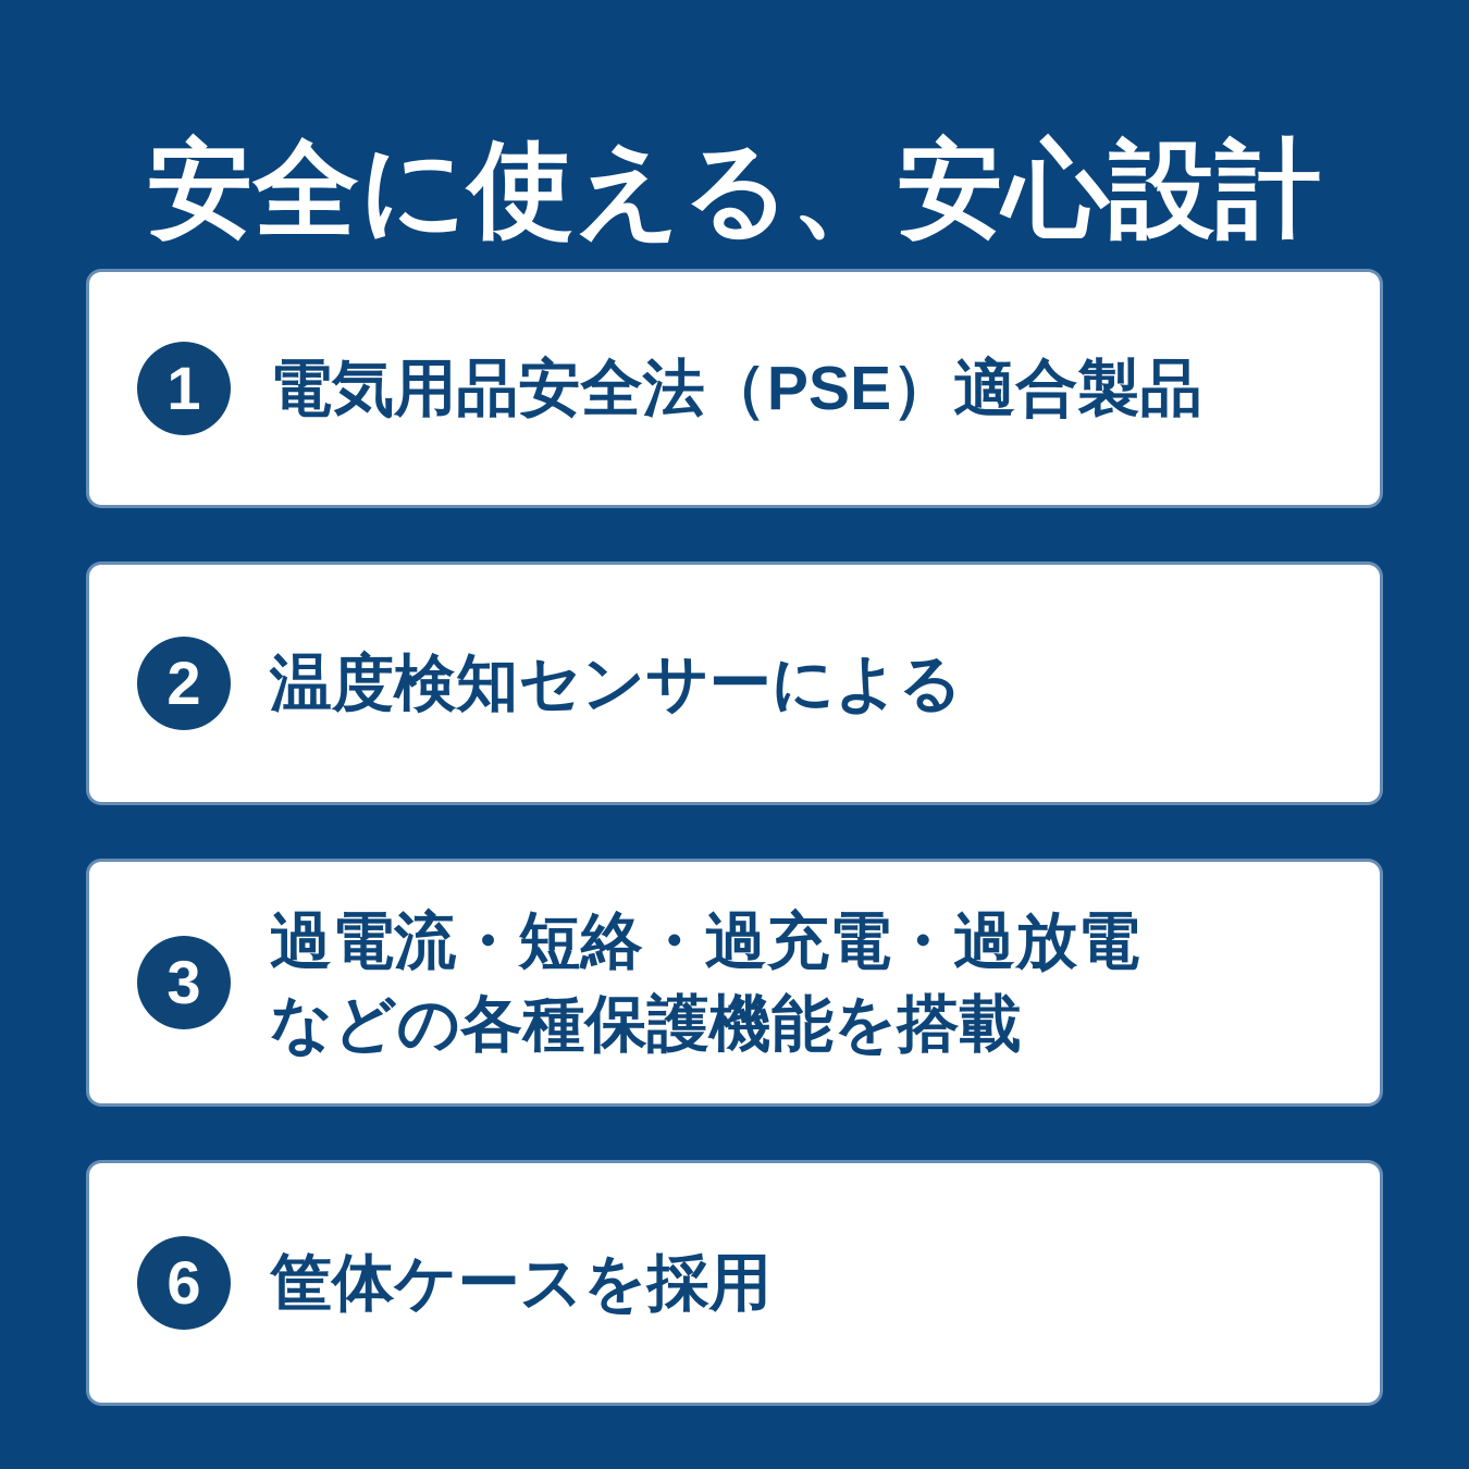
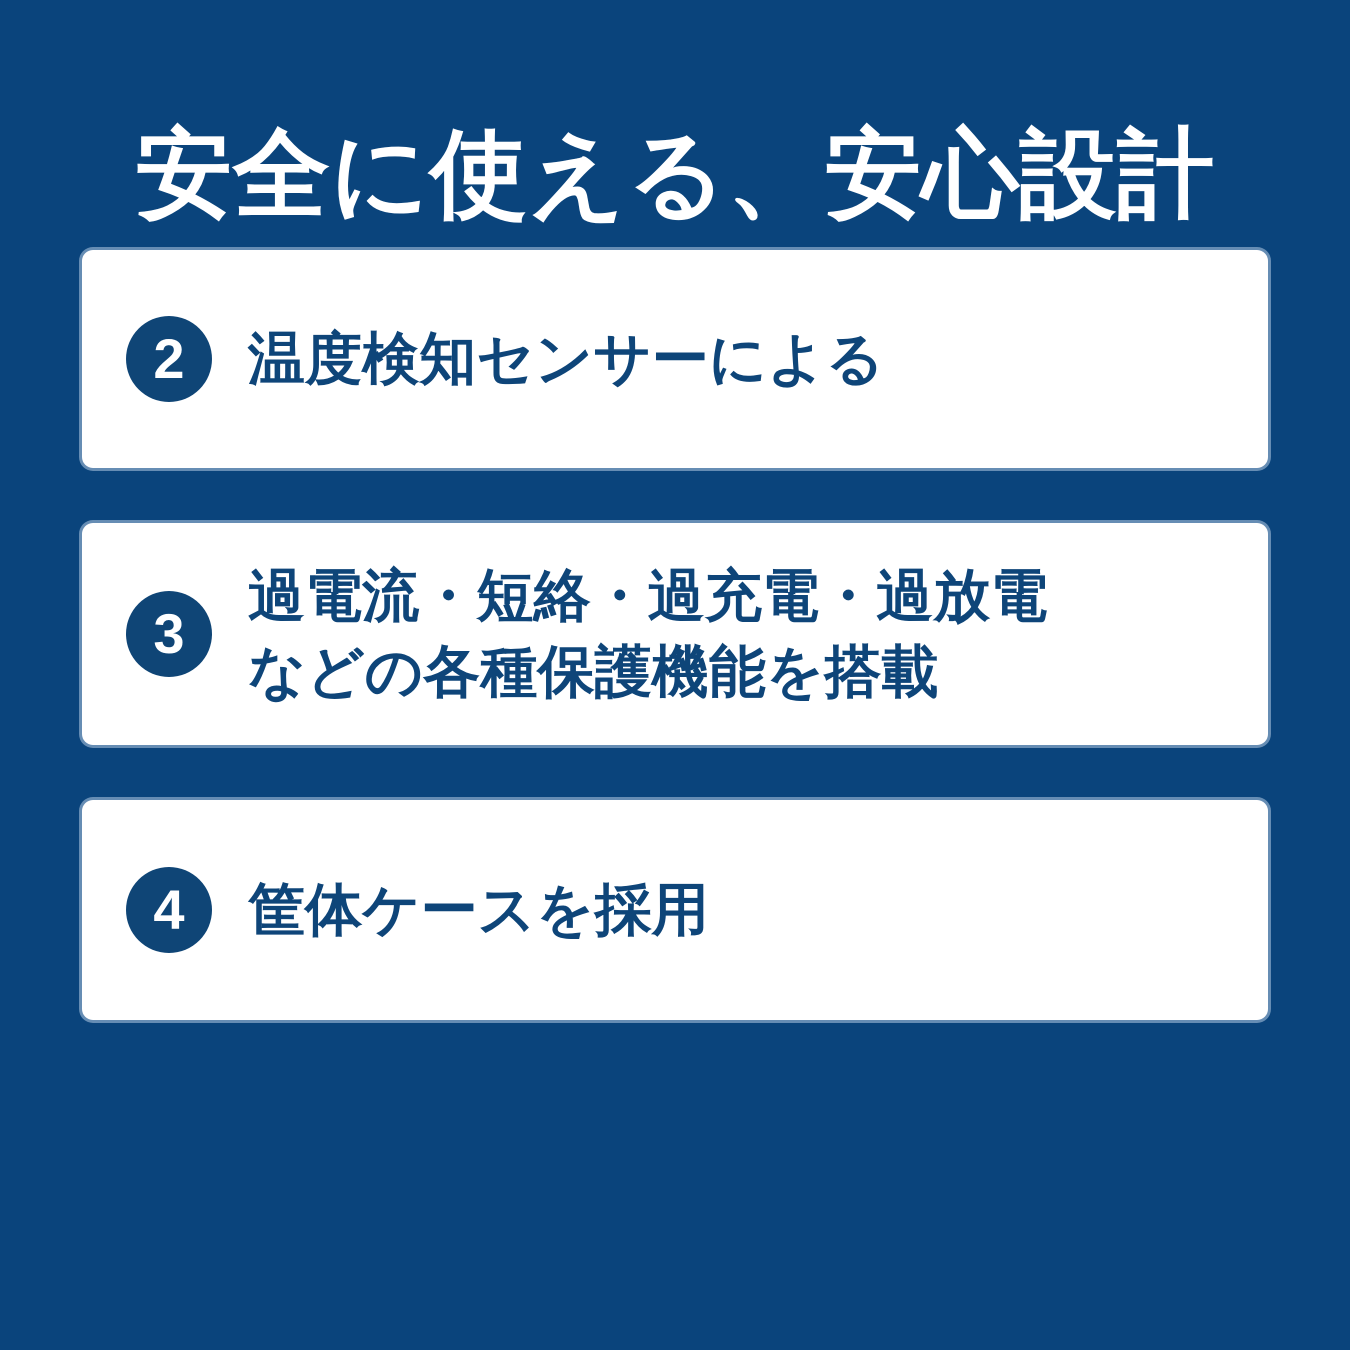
  安全に使える、安心設計
- 1
- 電気用品安全法（PSE）適合製品
  2
  温度検知センサーによる
  3
  過電流・短絡・過充電・過放電
  などの各種保護機能を搭載
- 6
+ 4
  筐体ケースを採用
